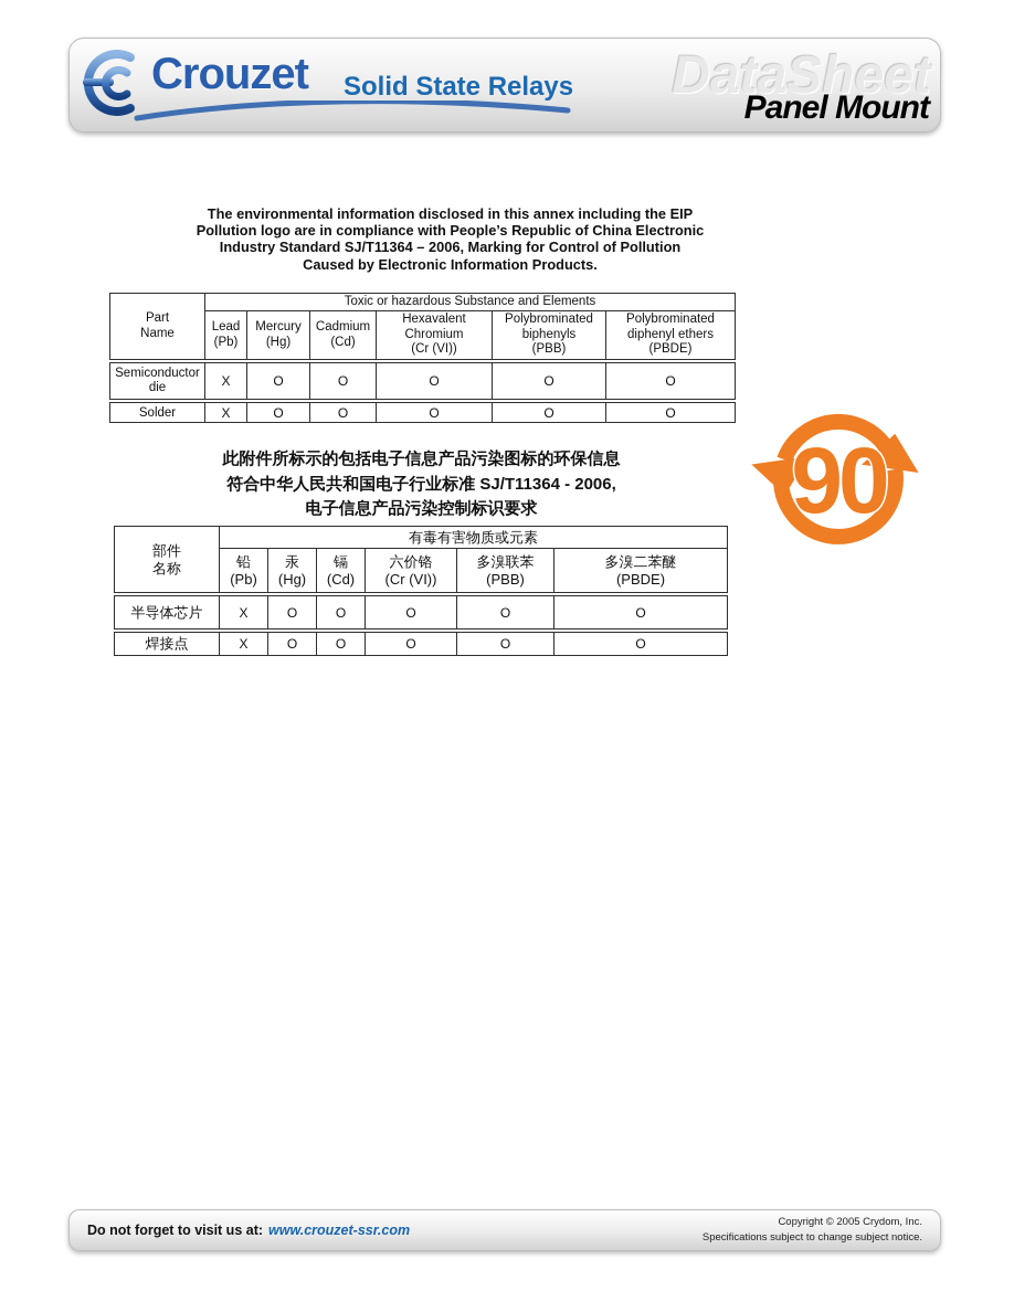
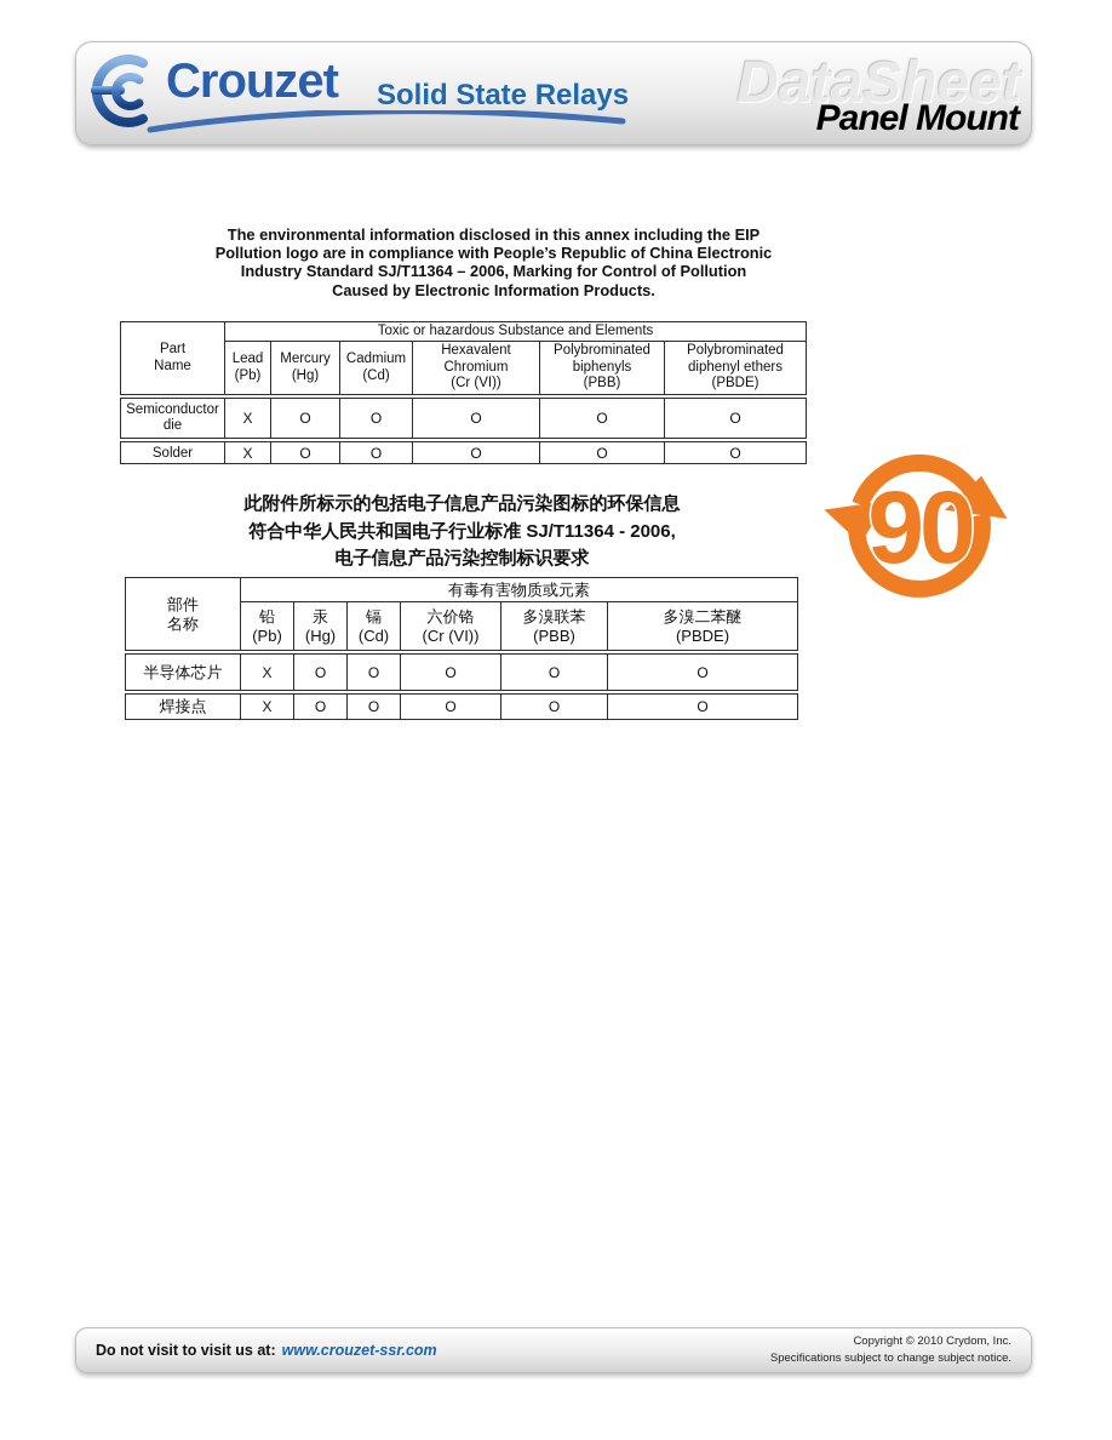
  Crouzet
  Solid State Relays
  DataSheet
  Panel Mount
  The environmental information disclosed in this annex including the EIP
  Pollution logo are in compliance with People’s Republic of China Electronic
  Industry Standard SJ/T11364 – 2006, Marking for Control of Pollution
  Caused by Electronic Information Products.
  Part
  Name
  Toxic or hazardous Substance and Elements
  Lead
  (Pb)
  Mercury
  (Hg)
  Cadmium
  (Cd)
  Hexavalent
  Chromium
  (Cr (VI))
  Polybrominated
  biphenyls
  (PBB)
  Polybrominated
  diphenyl ethers
  (PBDE)
  Semiconductor
  die
  X
  O
  O
  O
  O
  O
  Solder
  X
  O
  O
  O
  O
  O
  此附件所标示的包括电子信息产品污染图标的环保信息
  符合中华人民共和国电子行业标准 SJ/T11364 - 2006,
  电子信息产品污染控制标识要求
  90
  部件
  名称
  有毒有害物质或元素
  铅
  (Pb)
  汞
  (Hg)
  镉
  (Cd)
  六价铬
  (Cr (VI))
  多溴联苯
  (PBB)
  多溴二苯醚
  (PBDE)
  半导体芯片
  X
  O
  O
  O
  O
  O
  焊接点
  X
  O
  O
  O
  O
  O
- Do not forget to visit us at:
+ Do not visit to visit us at:
  www.crouzet-ssr.com
- Copyright © 2005 Crydom, Inc.
+ Copyright © 2010 Crydom, Inc.
  Specifications subject to change subject notice.
